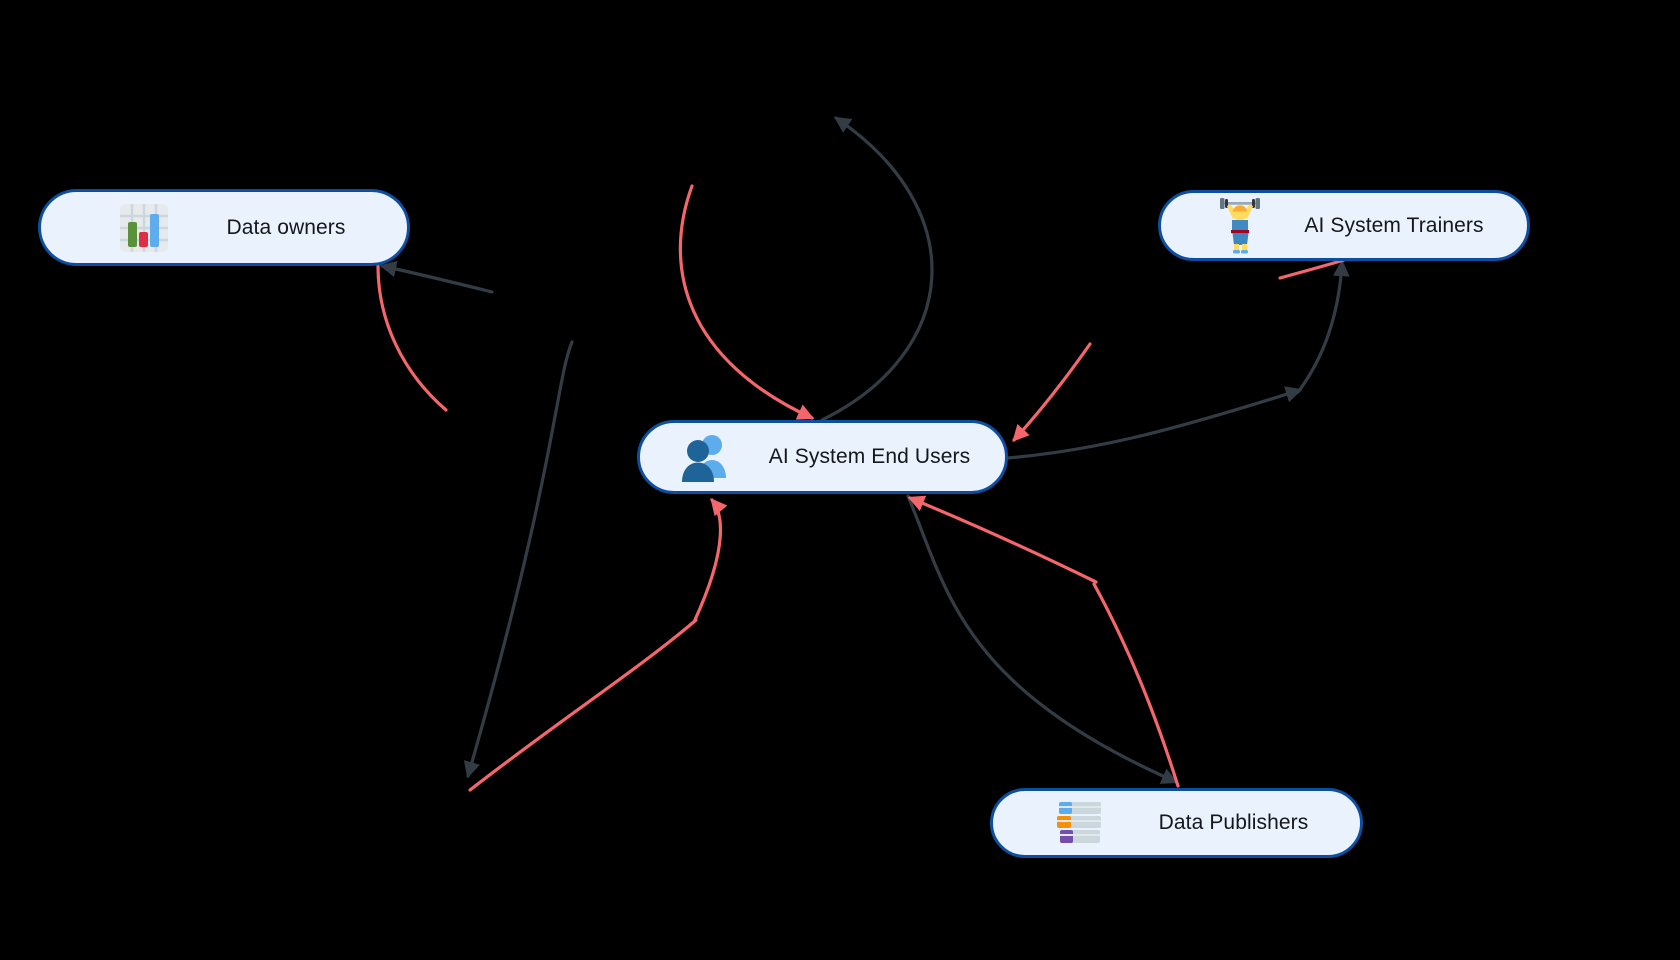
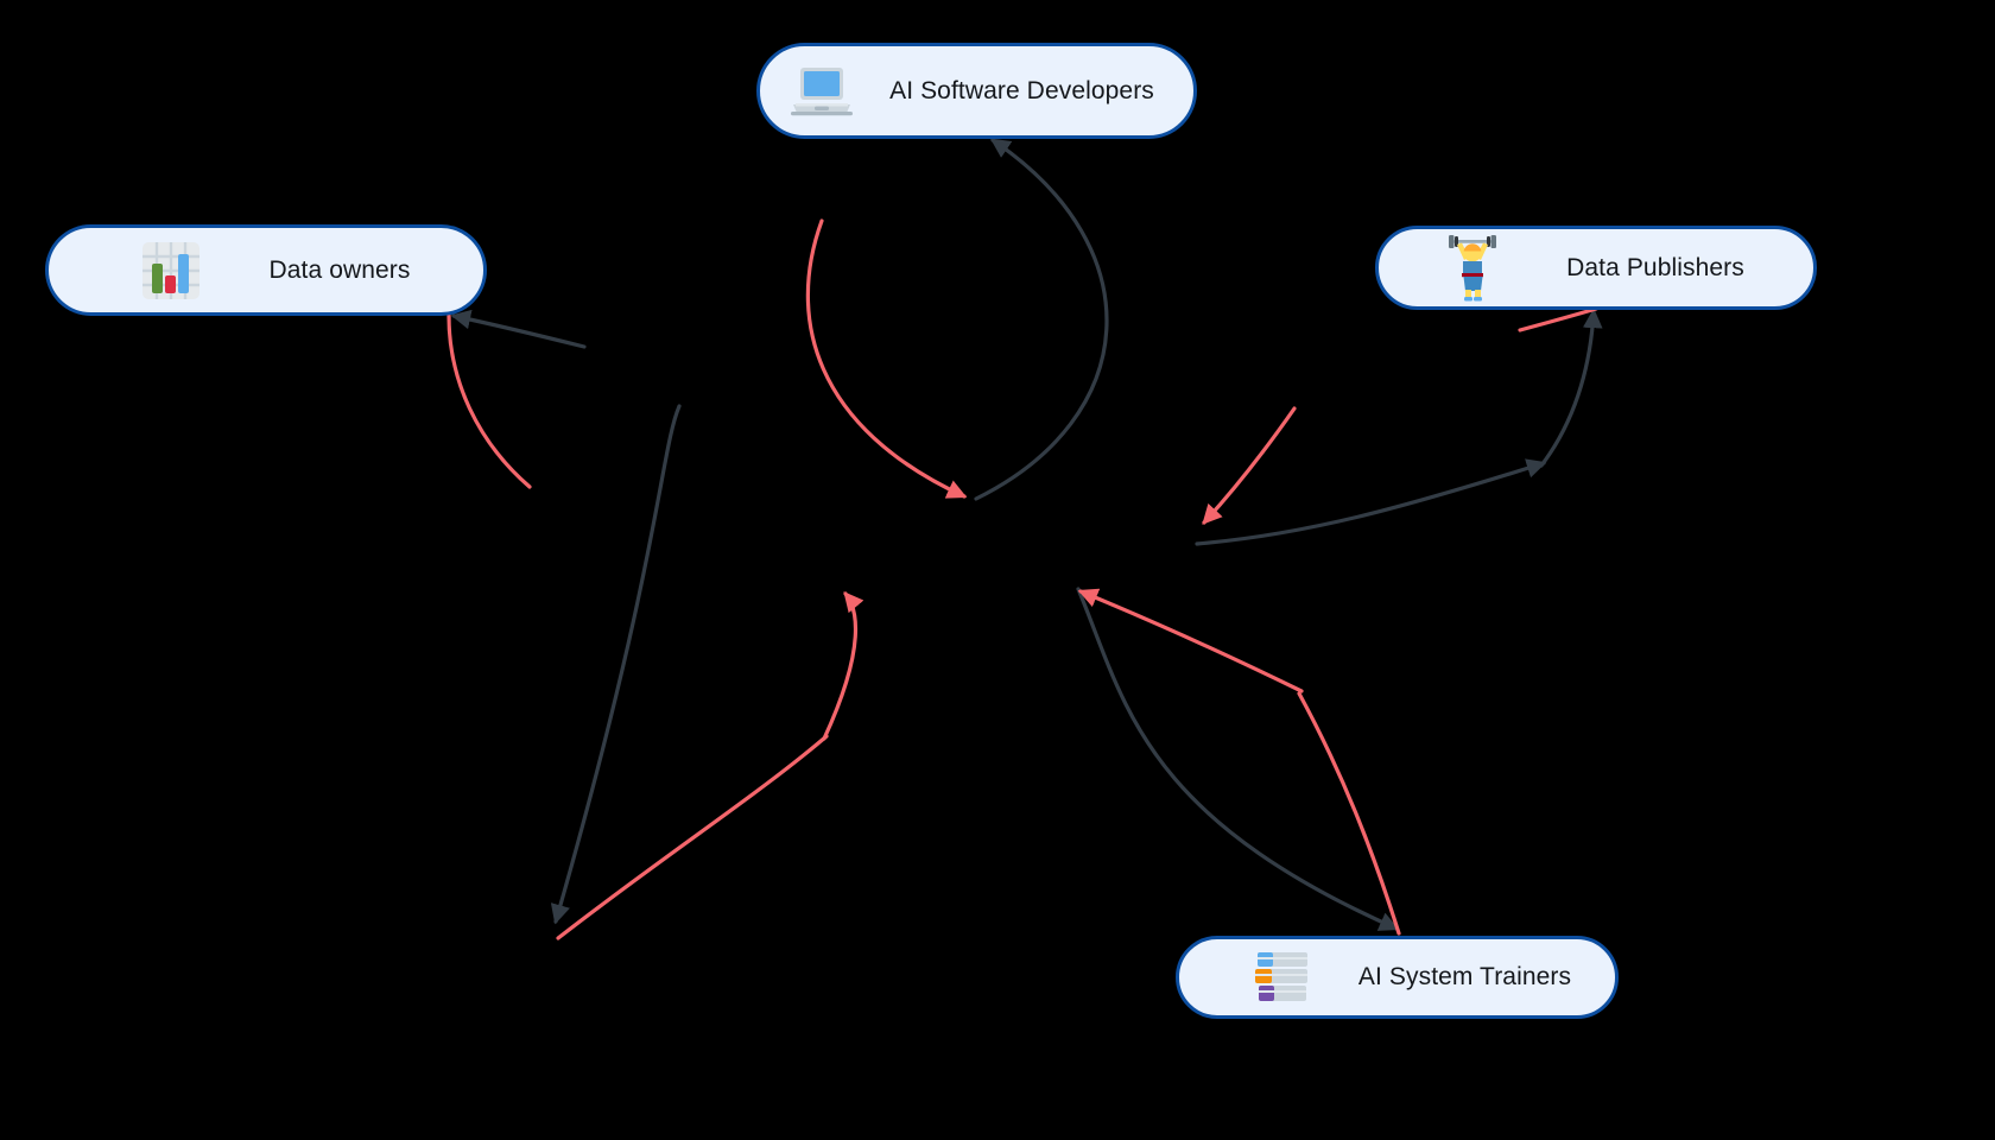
+ AI Software Developers
  Data owners
- AI System Trainers
+ Data Publishers
- AI System End Users
- Data Publishers
+ AI System Trainers
